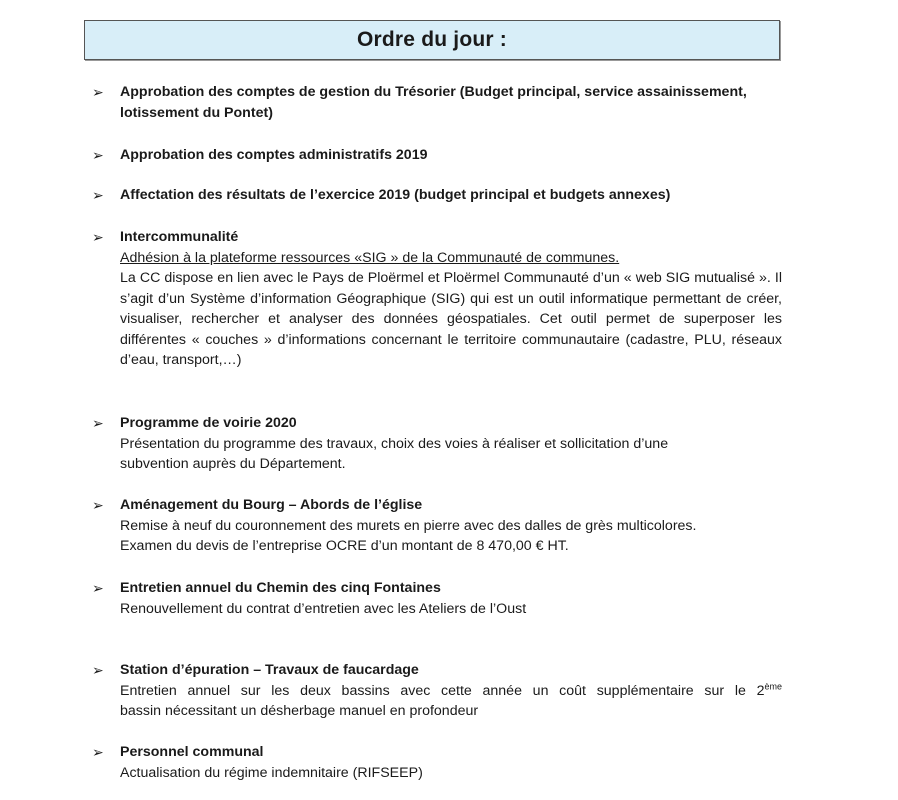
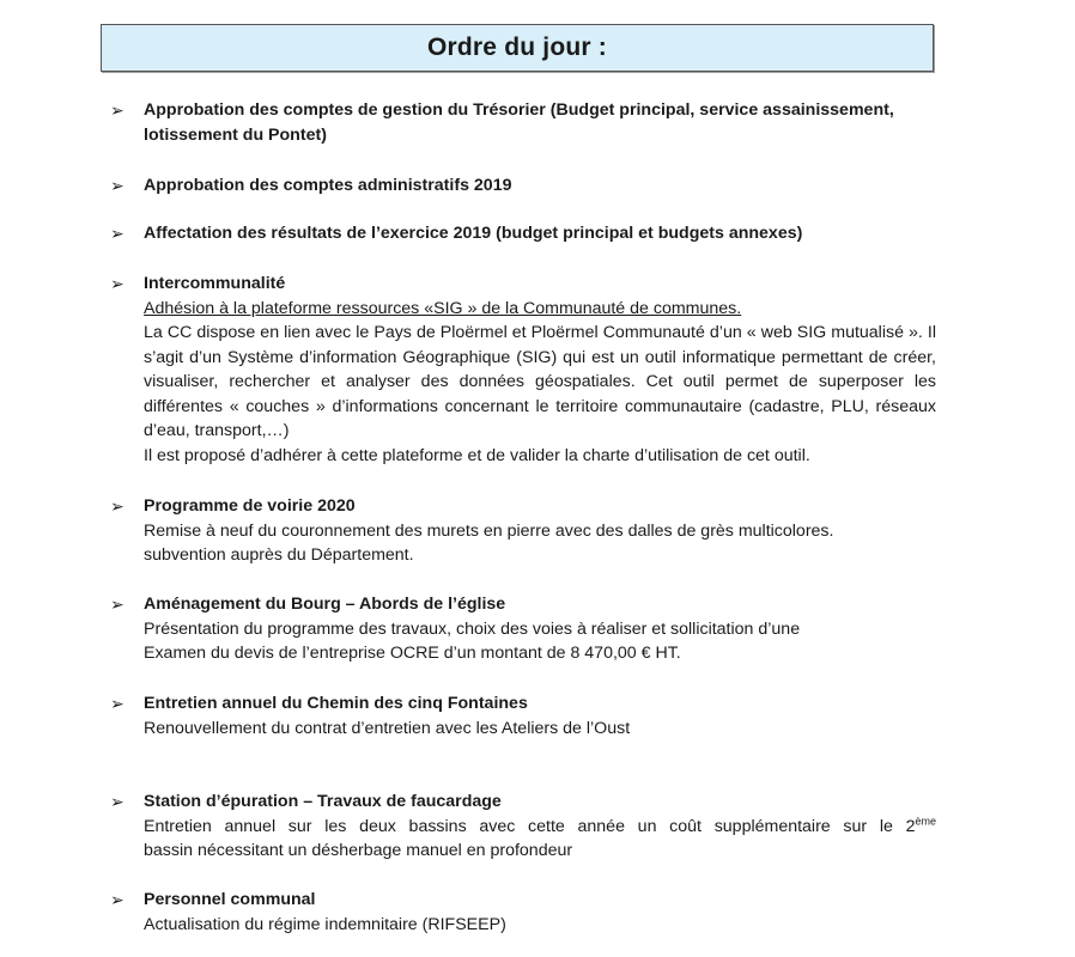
  Ordre du jour :
  ➢
  Approbation des comptes de gestion du Trésorier (Budget principal, service assainissement, lotissement du Pontet)
  ➢
  Approbation des comptes administratifs 2019
  ➢
  Affectation des résultats de l’exercice 2019 (budget principal et budgets annexes)
  ➢
  Intercommunalité
  Adhésion à la plateforme ressources «SIG » de la Communauté de communes.
  La CC dispose en lien avec le Pays de Ploërmel et Ploërmel Communauté d’un « web SIG mutualisé ». Il s’agit d’un Système d’information Géographique (SIG) qui est un outil informatique permettant de créer, visualiser, rechercher et analyser des données géospatiales. Cet outil permet de superposer les différentes « couches » d’informations concernant le territoire communautaire (cadastre, PLU, réseaux d’eau, transport,…)
+ Il est proposé d’adhérer à cette plateforme et de valider la charte d’utilisation de cet outil.
  ➢
  Programme de voirie 2020
- Présentation du programme des travaux, choix des voies à réaliser et sollicitation d’une
+ Remise à neuf du couronnement des murets en pierre avec des dalles de grès multicolores.
  subvention auprès du Département.
  ➢
  Aménagement du Bourg – Abords de l’église
- Remise à neuf du couronnement des murets en pierre avec des dalles de grès multicolores.
+ Présentation du programme des travaux, choix des voies à réaliser et sollicitation d’une
  Examen du devis de l’entreprise OCRE d’un montant de 8 470,00 € HT.
  ➢
  Entretien annuel du Chemin des cinq Fontaines
  Renouvellement du contrat d’entretien avec les Ateliers de l’Oust
  ➢
  Station d’épuration – Travaux de faucardage
  Entretien annuel sur les deux bassins avec cette année un coût supplémentaire sur le 2ème
  bassin nécessitant un désherbage manuel en profondeur
  ➢
  Personnel communal
  Actualisation du régime indemnitaire (RIFSEEP)
